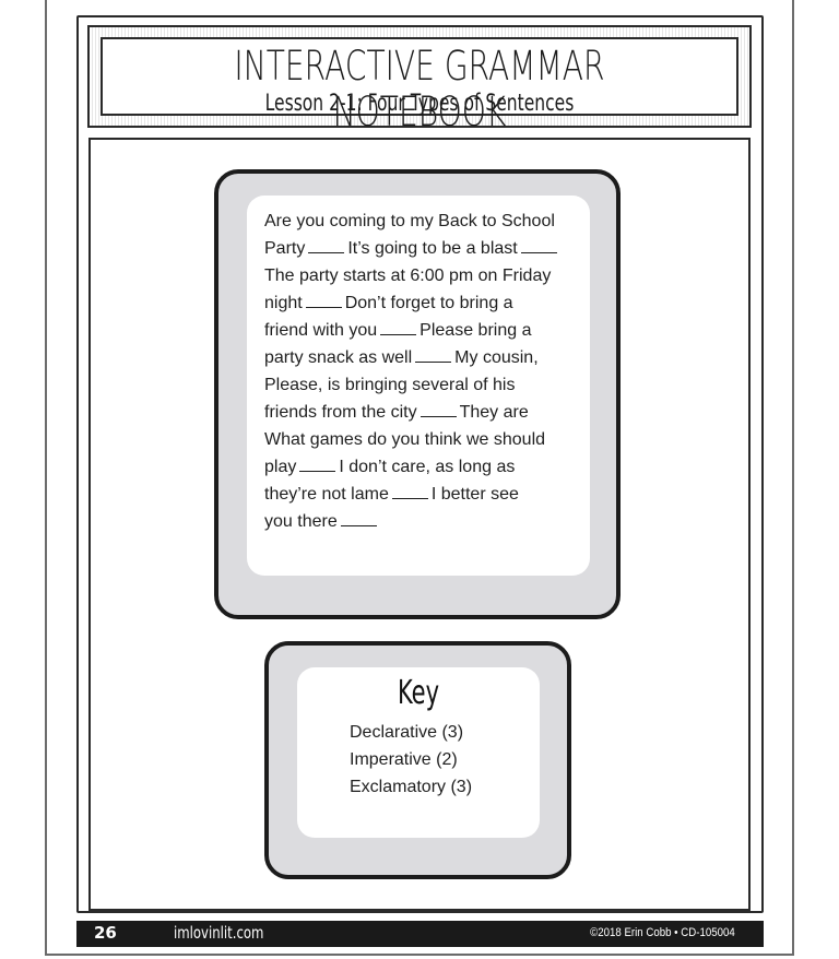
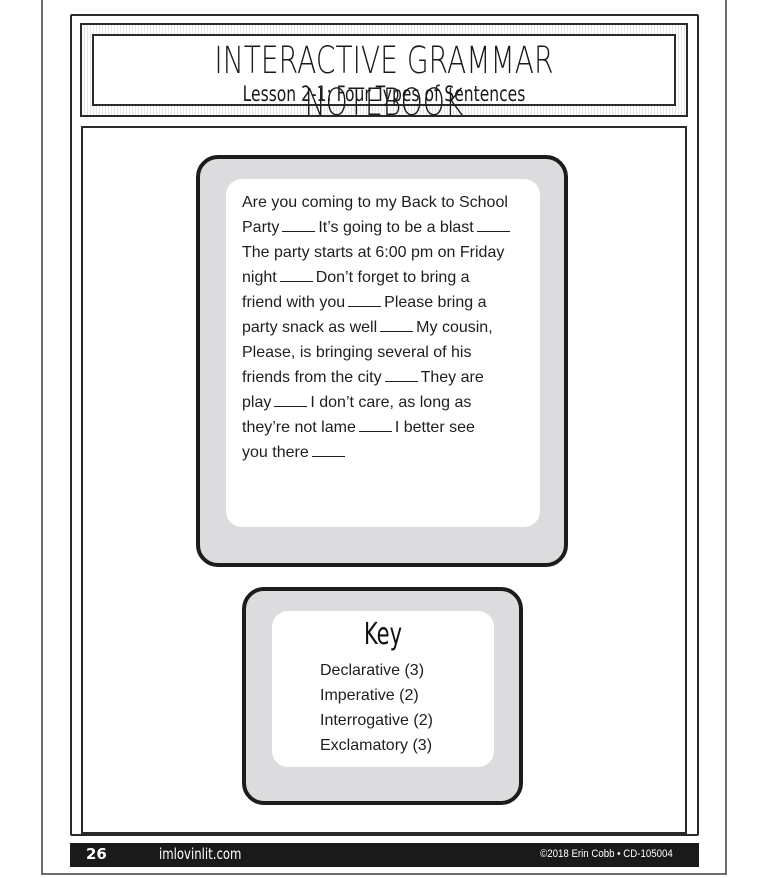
  INTERACTIVE GRAMMAR NOTEBOOK
  Lesson 2-1: Four Types of Sentences
  Are you coming to my Back to School
  Party It’s going to be a blast
  The party starts at 6:00 pm on Friday
  night Don’t forget to bring a
  friend with you Please bring a
  party snack as well My cousin,
  Please, is bringing several of his
  friends from the city They are
- What games do you think we should
  play I don’t care, as long as
  they’re not lame I better see
  you there
  Key
  Declarative (3)
  Imperative (2)
+ Interrogative (2)
  Exclamatory (3)
  26
  imlovinlit.com
  ©2018 Erin Cobb • CD-105004
